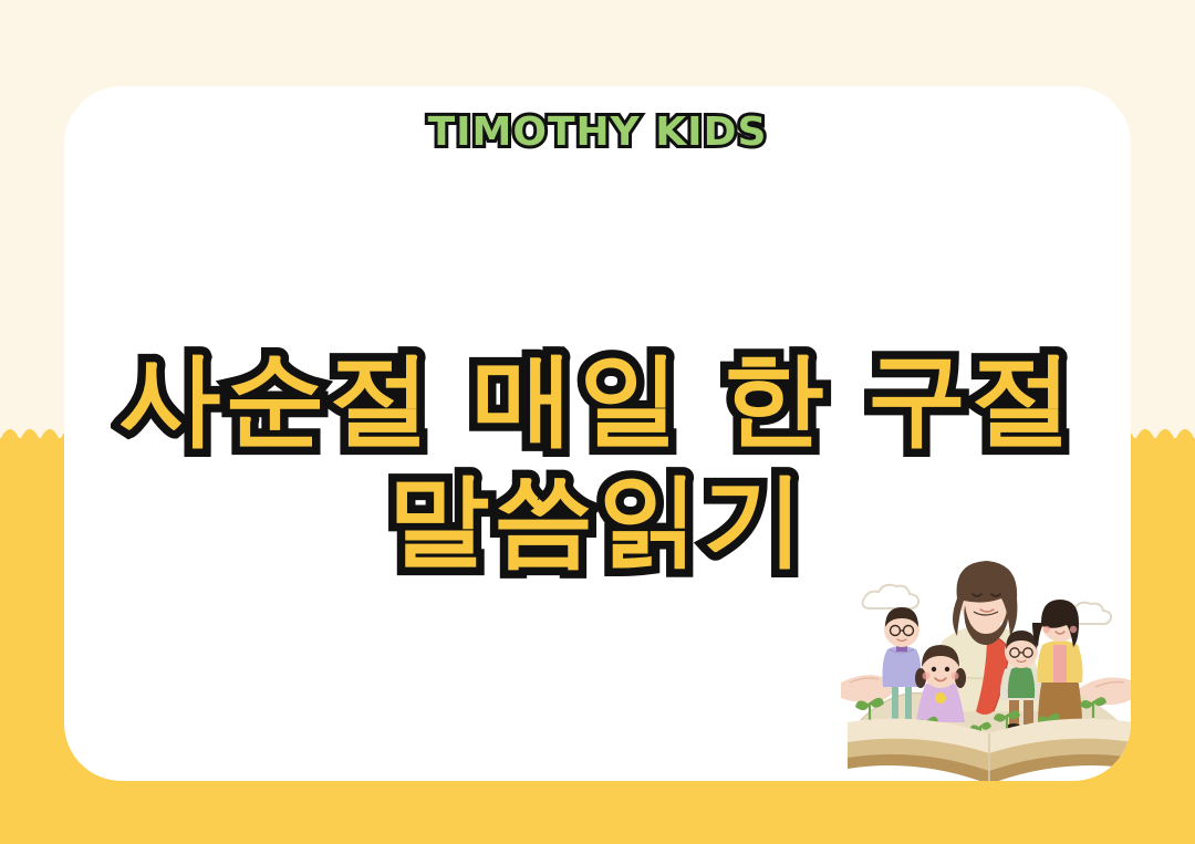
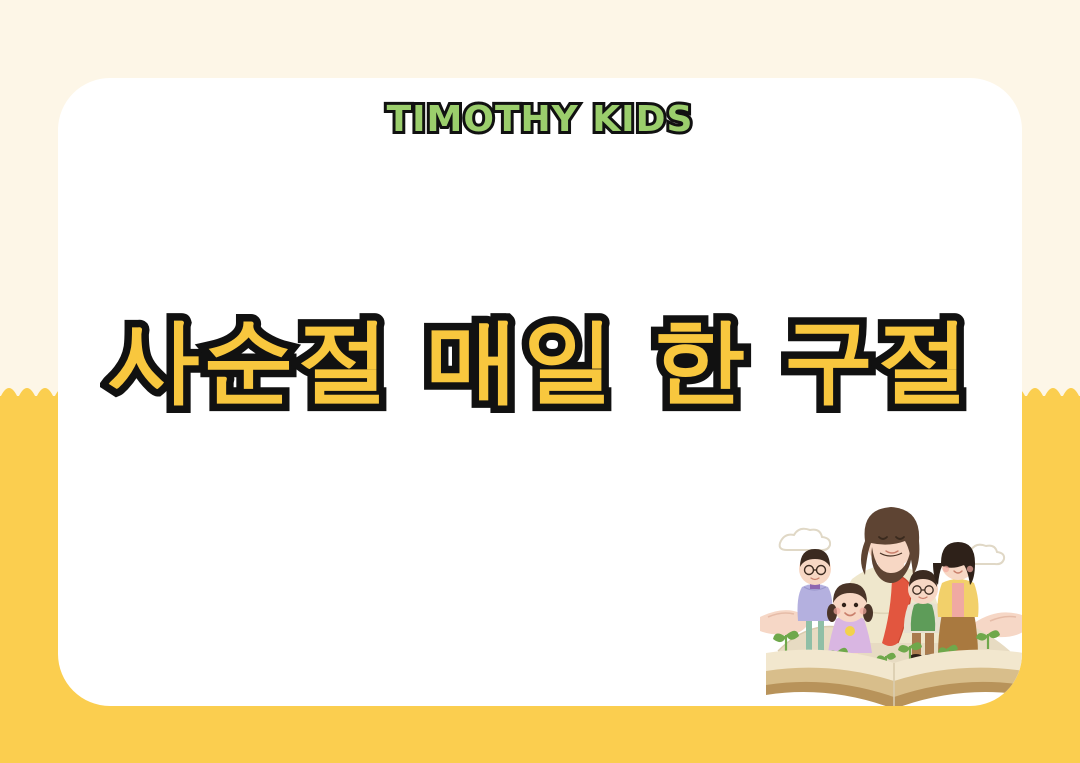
  TIMOTHY KIDS
  사순절 매일 한 구절
- 말씀읽기
